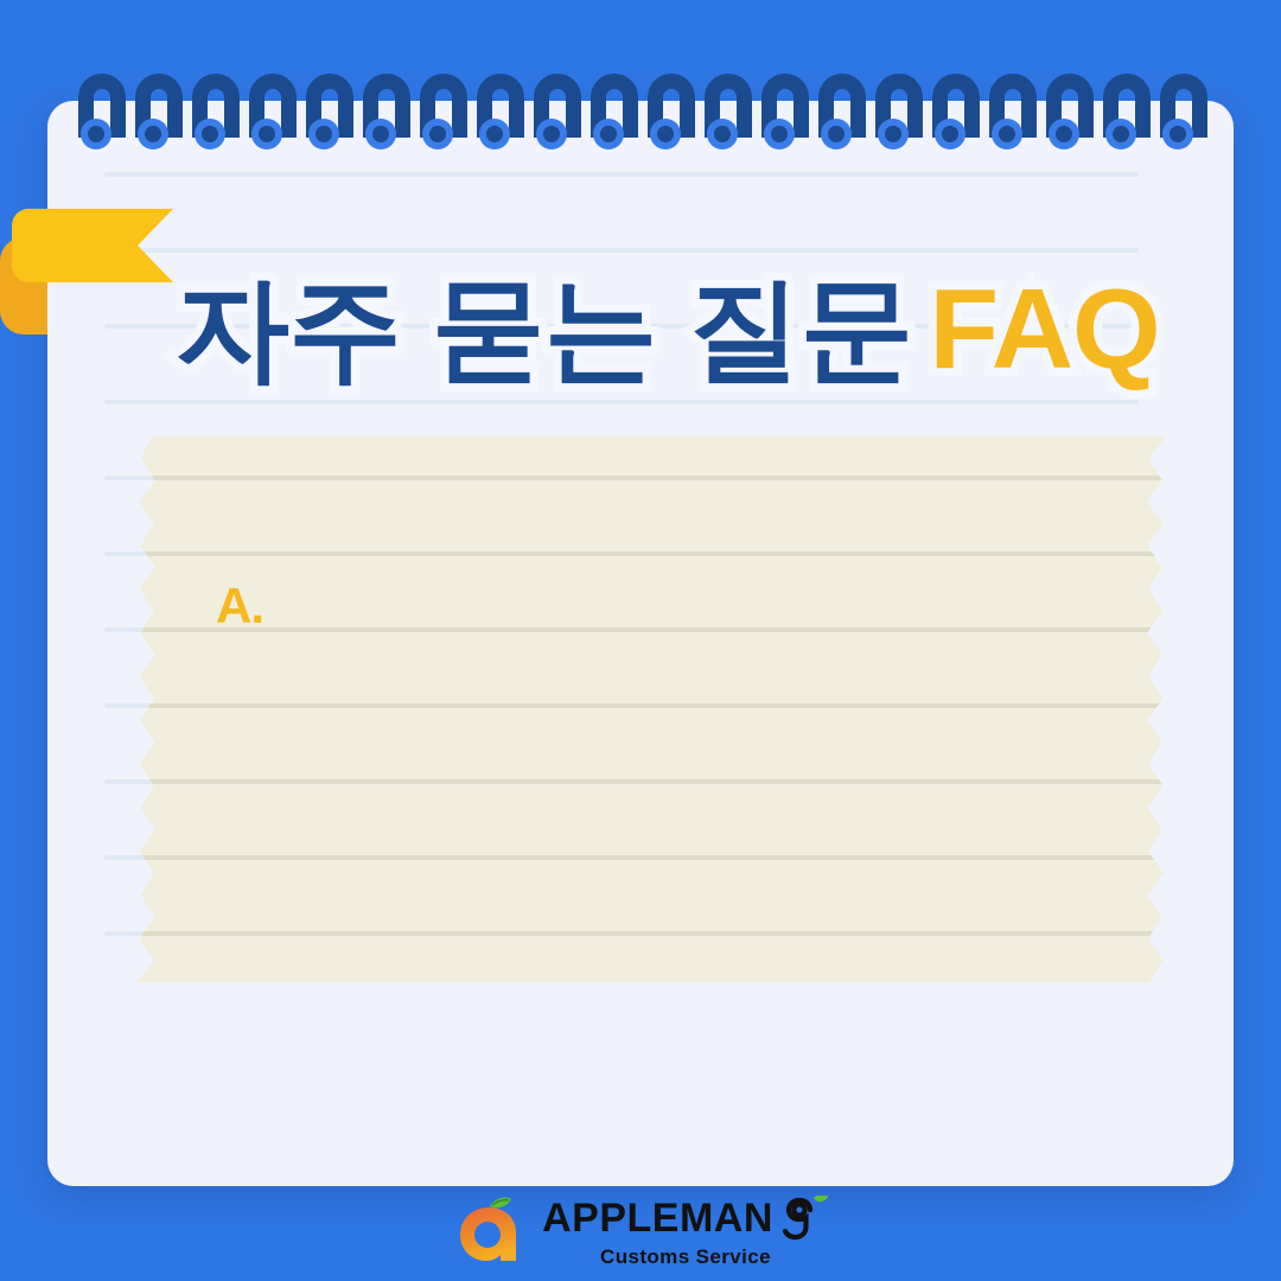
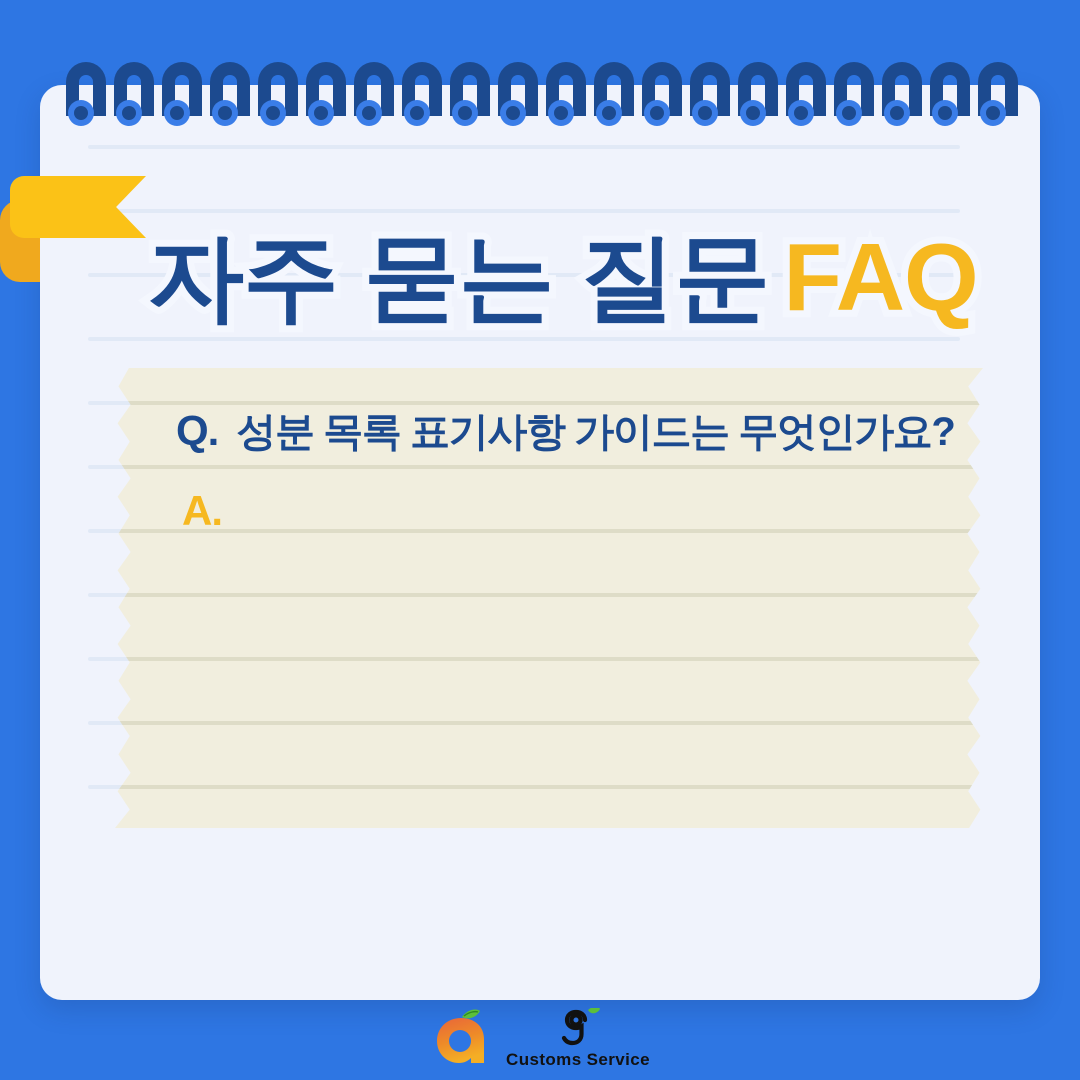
  자주 묻는 질문 FAQ
+ Q.
+ 성분 목록 표기사항 가이드는 무엇인가요?
  A.
- APPLEMAN
  Customs Service
